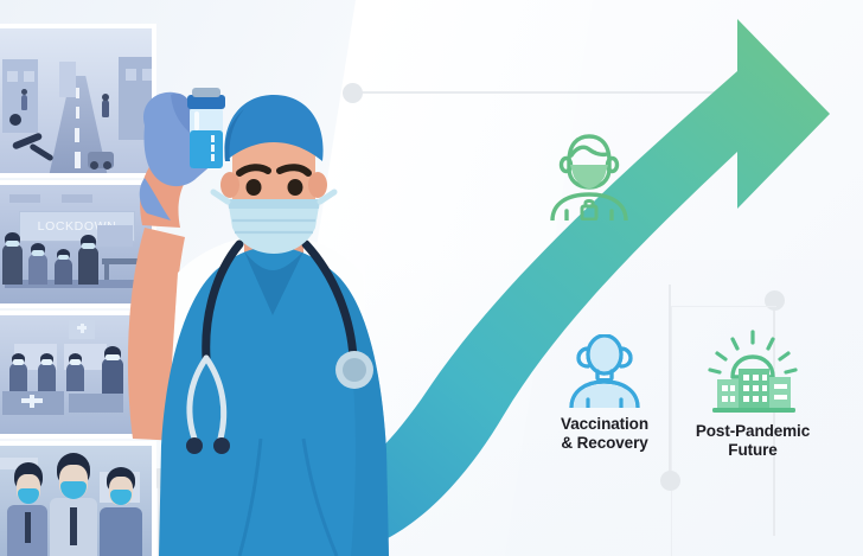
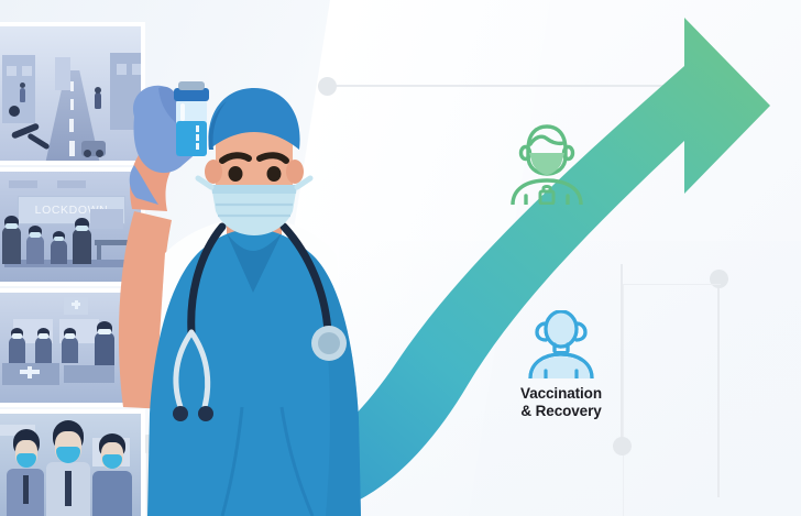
  LOCKDO
  Vaccination
  & Recovery
- Post-Pandemic
- Future
